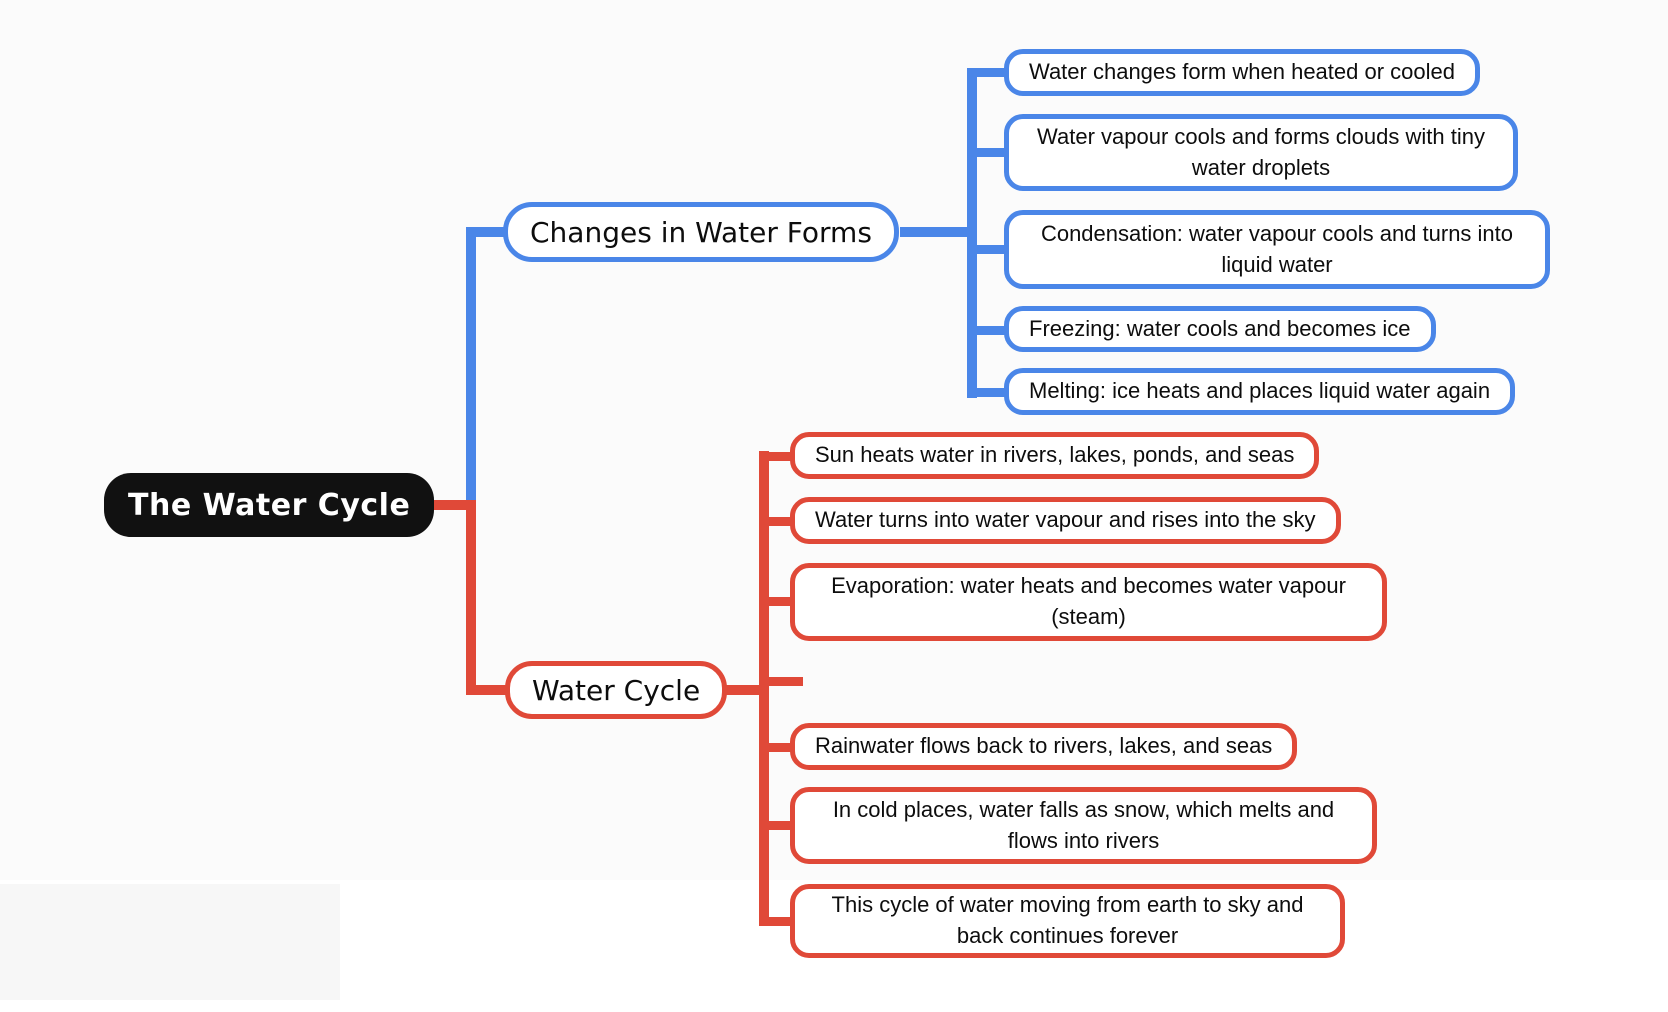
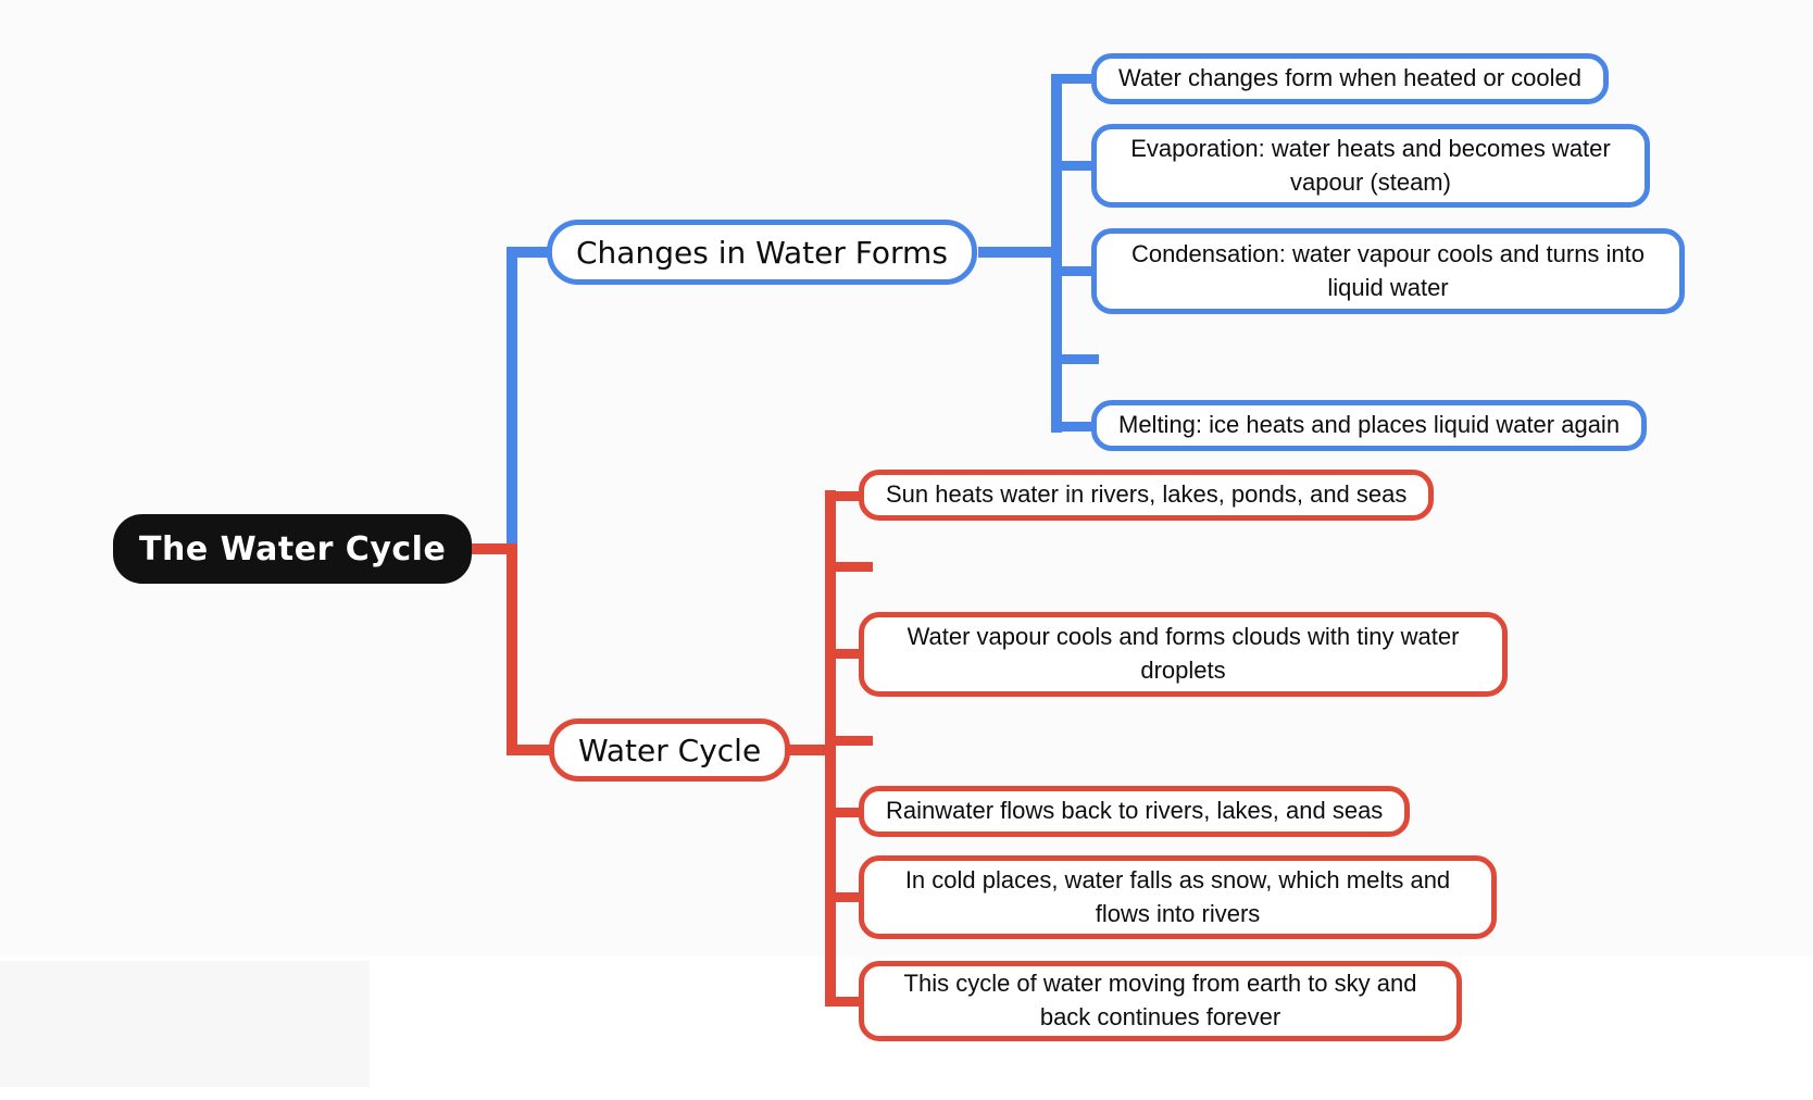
  The Water Cycle
  Changes in Water Forms
  Water Cycle
  Water changes form when heated or cooled
- Water vapour cools and forms clouds with tiny water droplets
+ Evaporation: water heats and becomes water vapour (steam)
  Condensation: water vapour cools and turns into liquid water
- Freezing: water cools and becomes ice
  Melting: ice heats and places liquid water again
  Sun heats water in rivers, lakes, ponds, and seas
- Water turns into water vapour and rises into the sky
- Evaporation: water heats and becomes water vapour (steam)
+ Water vapour cools and forms clouds with tiny water droplets
  Rainwater flows back to rivers, lakes, and seas
  In cold places, water falls as snow, which melts and flows into rivers
  This cycle of water moving from earth to sky and back continues forever
